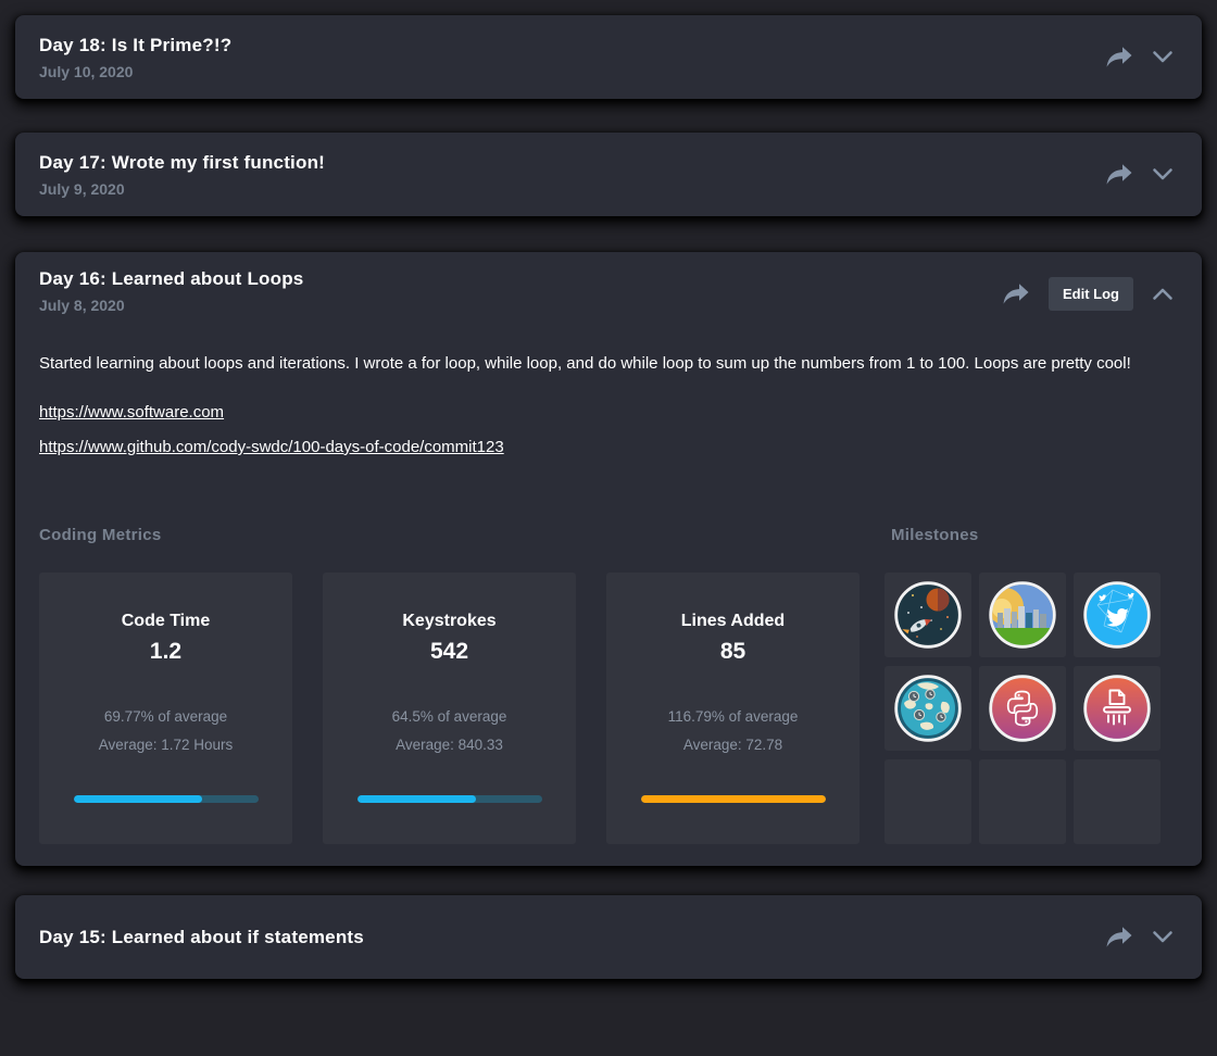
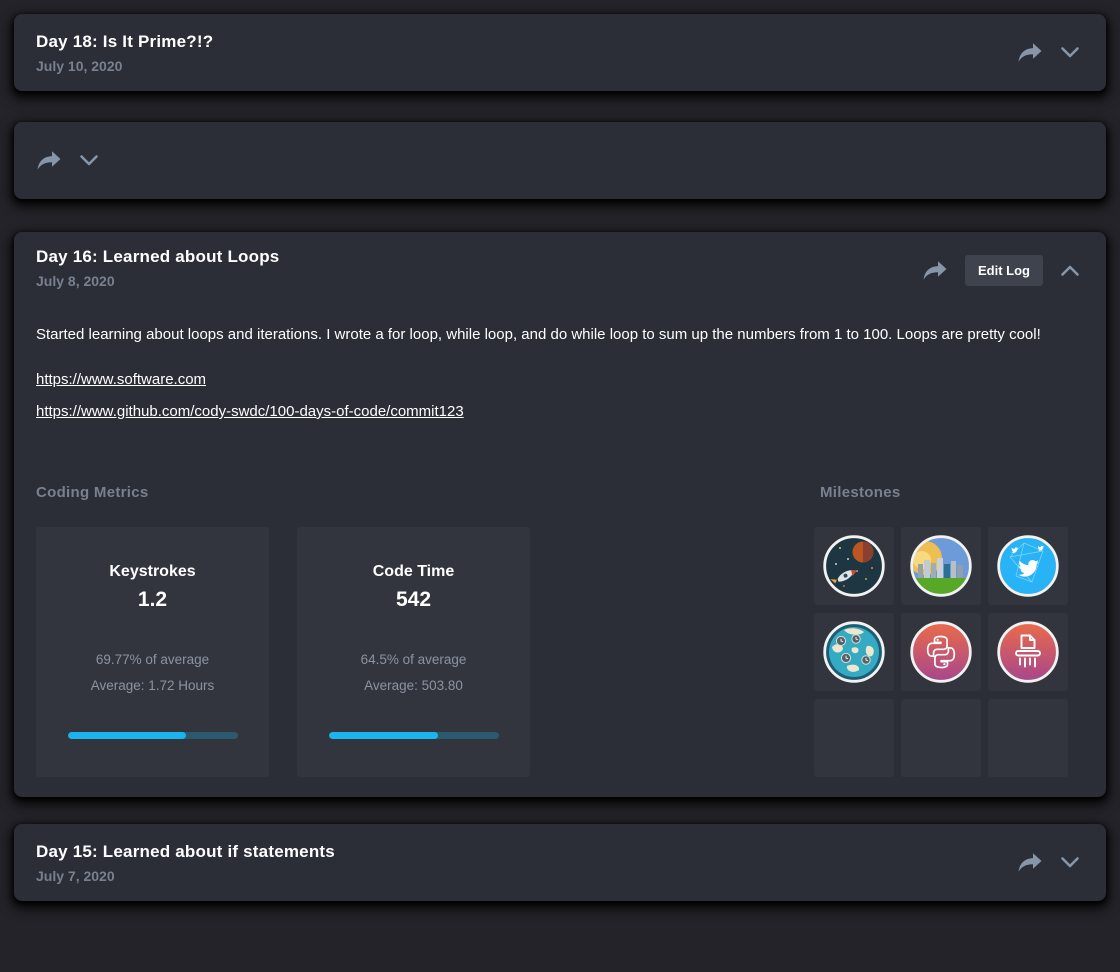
  Day 18: Is It Prime?!?
  July 10, 2020
- Day 17: Wrote my first function!
- July 9, 2020
  Day 16: Learned about Loops
  July 8, 2020
  Edit Log
  Started learning about loops and iterations. I wrote a for loop, while loop, and do while loop to sum up the numbers from 1 to 100. Loops are pretty cool!
  https://www.software.com
  https://www.github.com/cody-swdc/100-days-of-code/commit123
  Coding Metrics
- Code Time
+ Keystrokes
  1.2
  69.77% of average
  Average: 1.72 Hours
- Keystrokes
+ Code Time
  542
  64.5% of average
- Average: 840.33
+ Average: 503.80
- Lines Added
- 85
- 116.79% of average
- Average: 72.78
  Milestones
  Day 15: Learned about if statements
+ July 7, 2020
